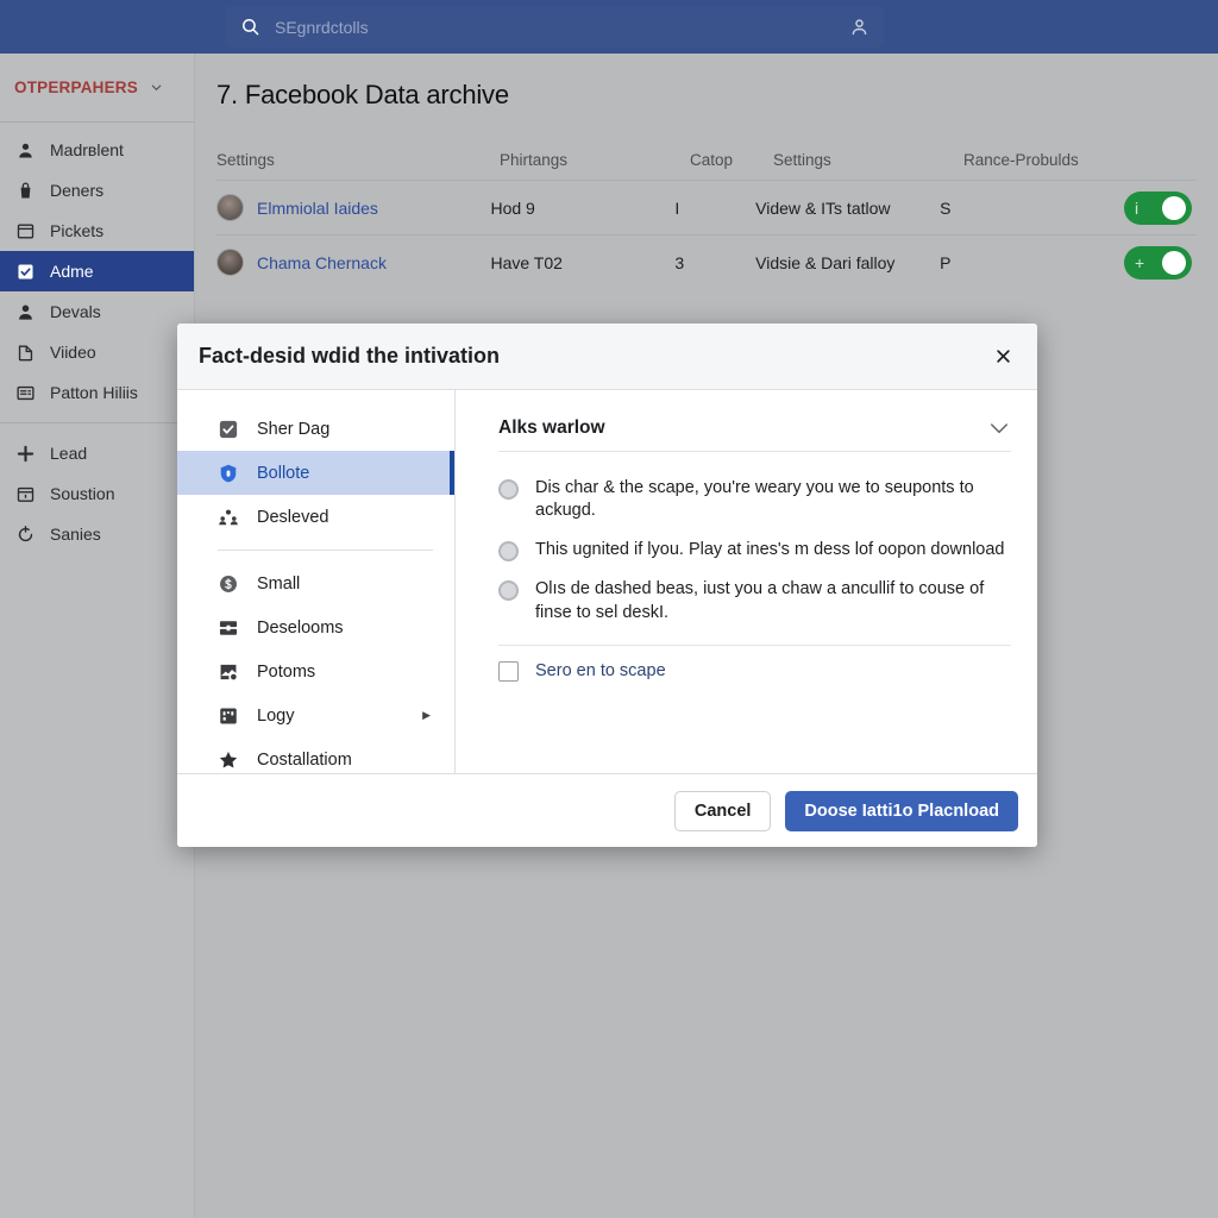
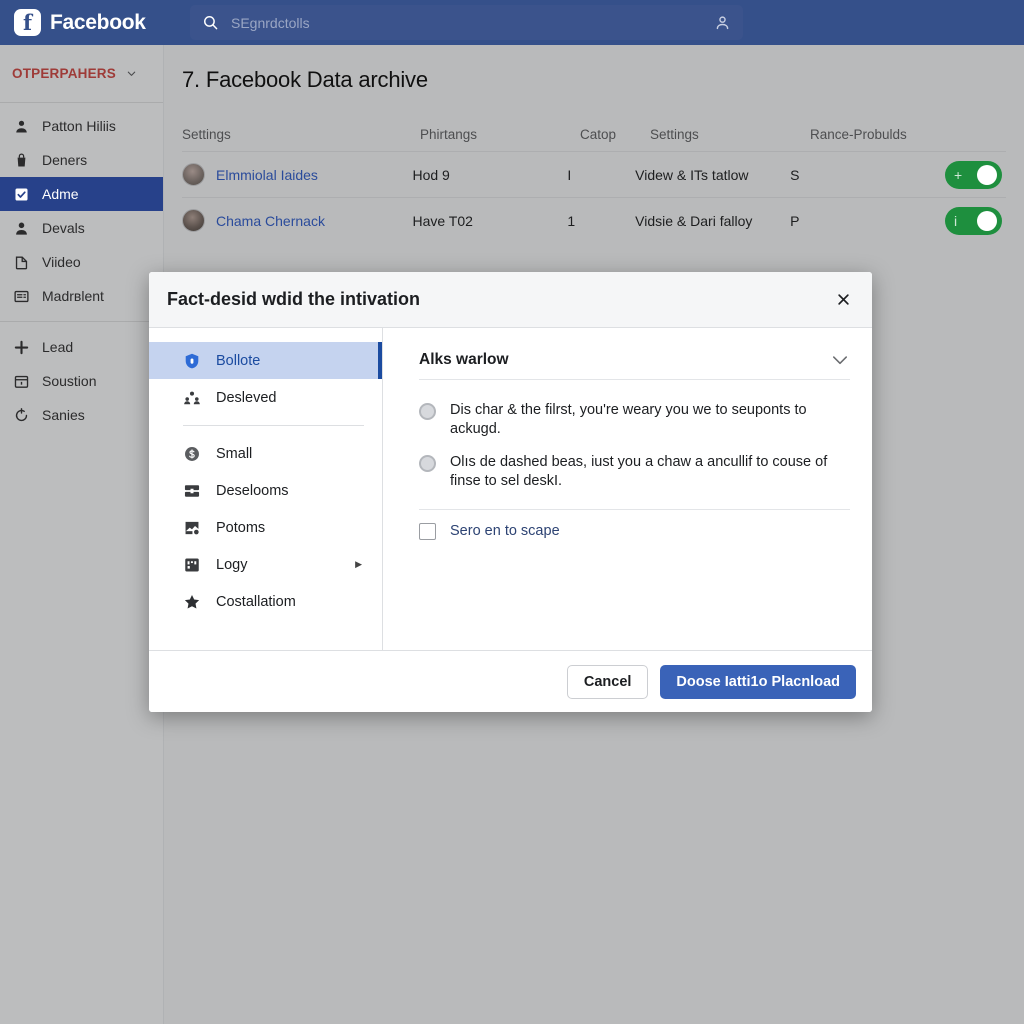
+ f
+ Facebook
  SEgnrdctolls
  OTPERPAHERS
- Madrвlent
+ Patton Hiliis
  Deners
- Pickets
  Adme
  Devals
  Viideo
- Patton Hiliis
+ Madrвlent
  Lead
  Soustion
  Sanies
  7. Facebook Data archive
  Settings
  Phirtangs
  Catop
  Settings
  Rance-Probulds
  Elmmiolal Iaides
  Hod 9
  I
  Videw & ITs tatlow
  S
- i
+ +
  Chama Chernack
  Have T02
- 3
+ 1
  Vidsie & Dari falloy
  P
- +
+ i
  Fact-desid wdid the intivation
- Sher Dag
  Bollote
  Desleved
  Small
  Deselooms
  Potoms
  Logy
  ▶
  Costallatiom
  Alks warlow
- Dis char & the scape, you're weary you we to seuponts to ackugd.
+ Dis char & the filrst, you're weary you we to seuponts to ackugd.
- This ugnited if lyou. Play at ines's m dess lof oopon download
  Olıs de dashed beas, iust you a chaw a ancullif to couse of finse to sel deskI.
  Sero en to scape
  Cancel
  Doose Iatti1o Placnload
